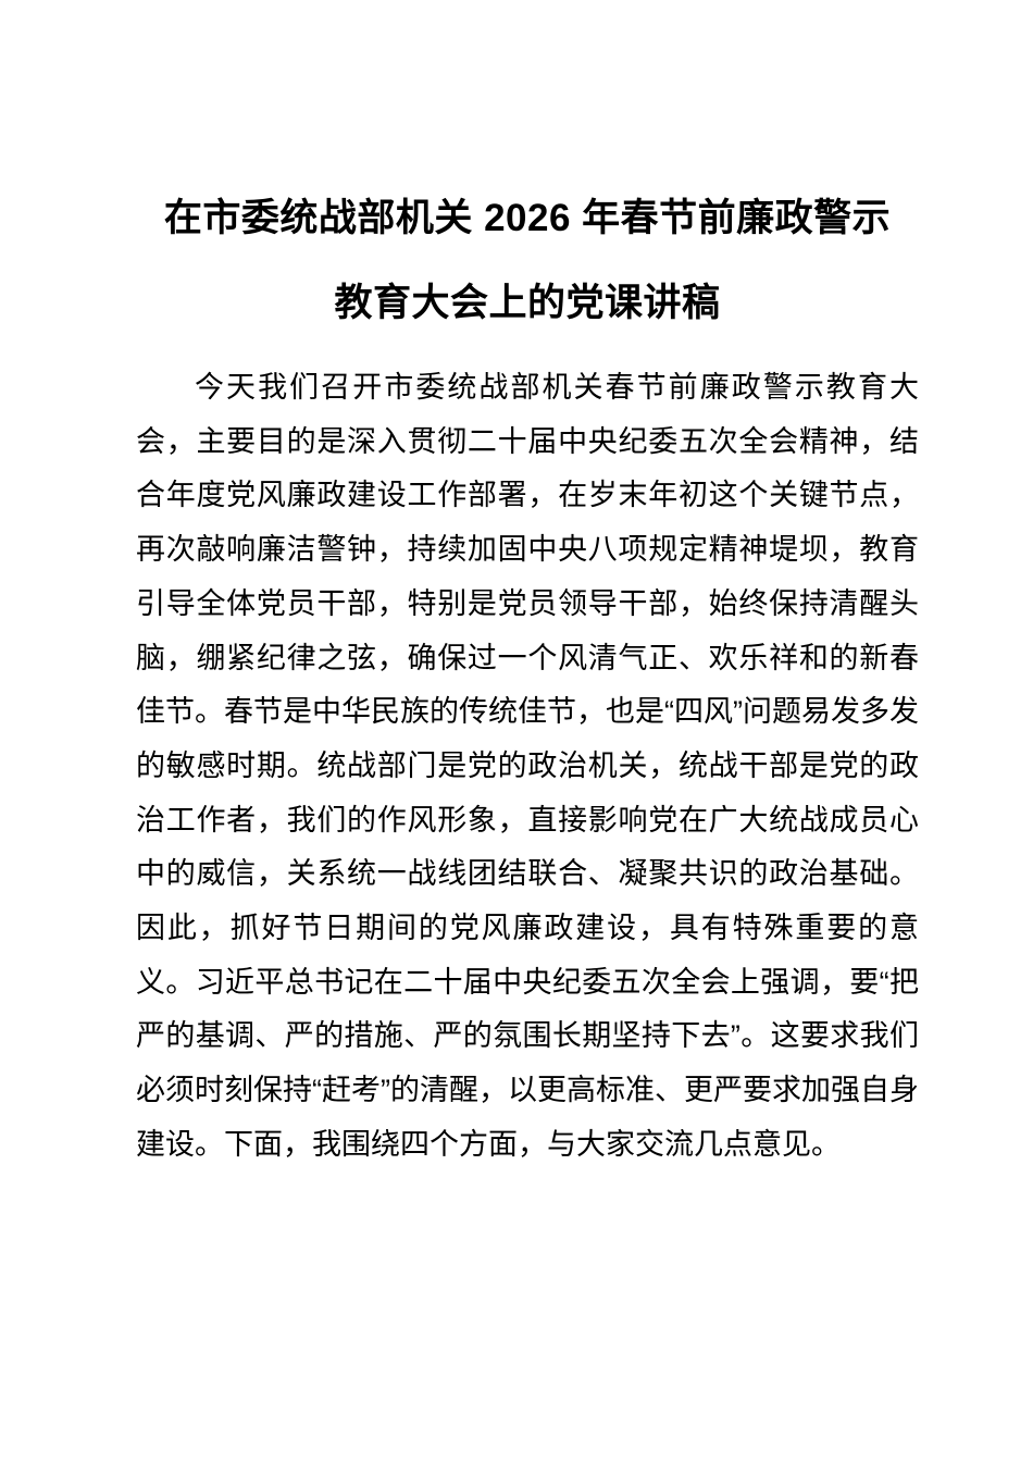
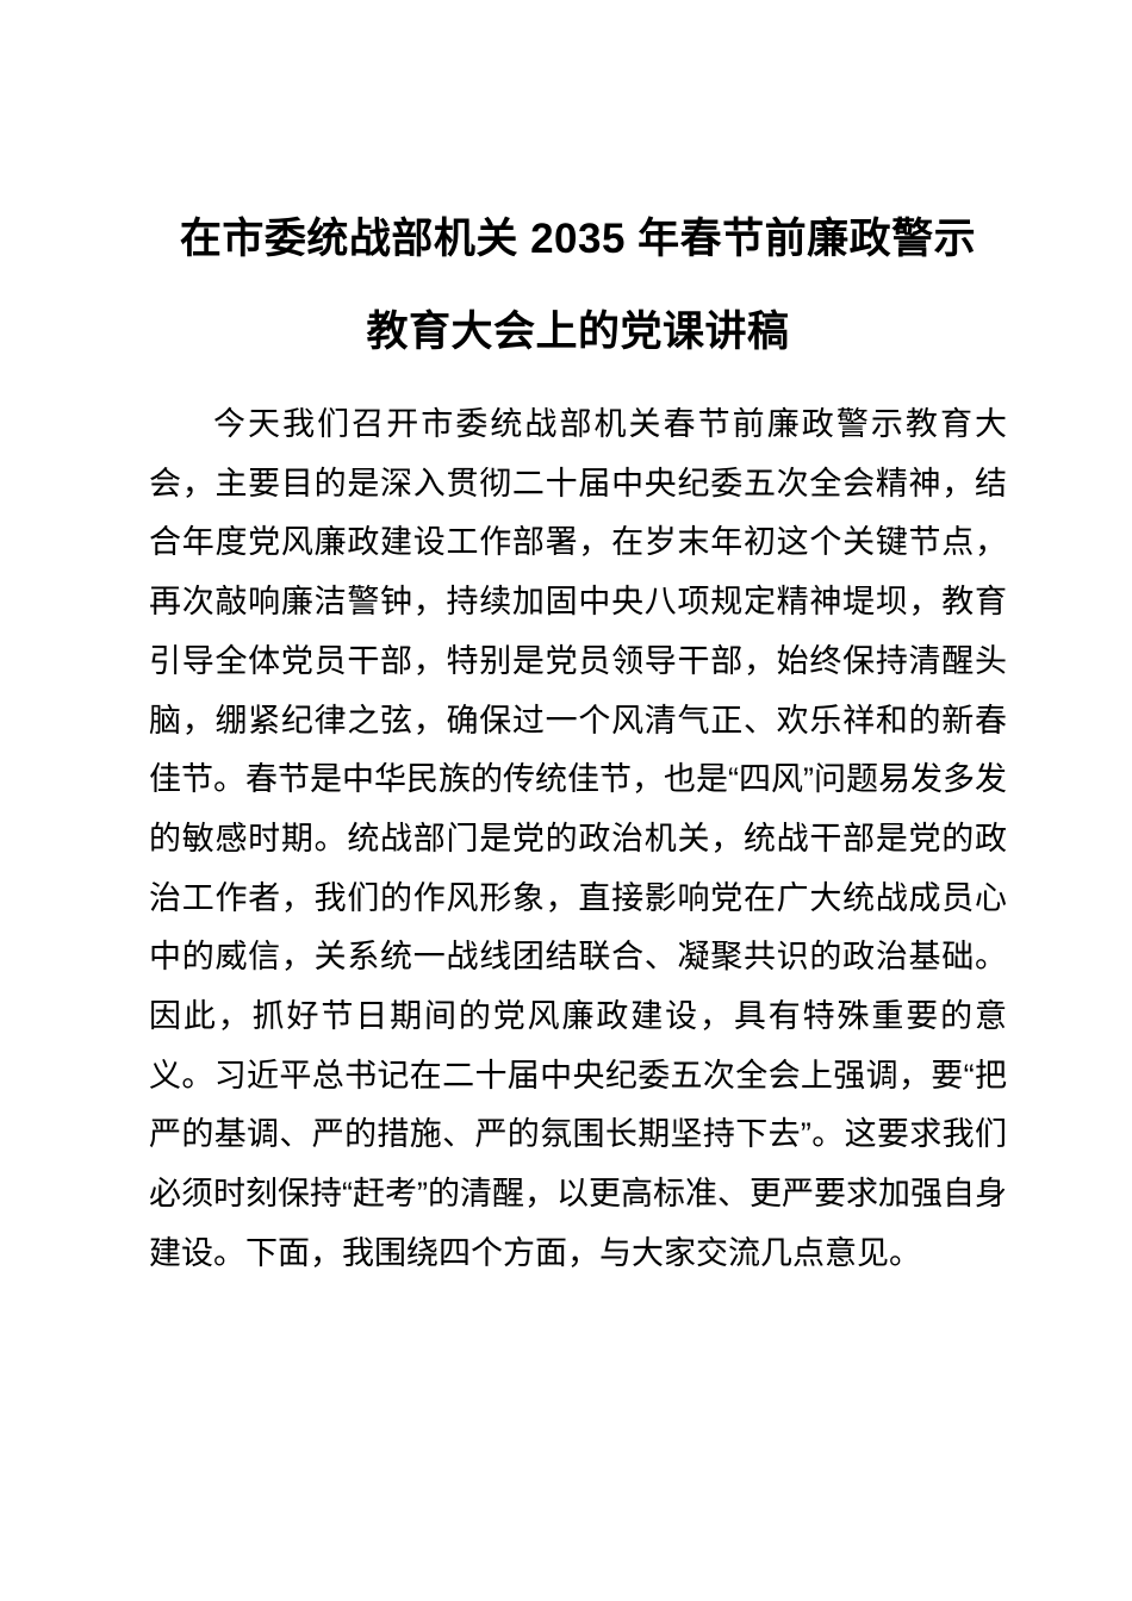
- 在市委统战部机关 2026 年春节前廉政警示
+ 在市委统战部机关 2035 年春节前廉政警示
  教育大会上的党课讲稿
  今天我们召开市委统战部机关春节前廉政警示教育大会，主要目的是深入贯彻二十届中央纪委五次全会精神，结合年度党风廉政建设工作部署，在岁末年初这个关键节点，再次敲响廉洁警钟，持续加固中央八项规定精神堤坝，教育引导全体党员干部，特别是党员领导干部，始终保持清醒头脑，绷紧纪律之弦，确保过一个风清气正、欢乐祥和的新春佳节。春节是中华民族的传统佳节，也是“四风”问题易发多发的敏感时期。统战部门是党的政治机关，统战干部是党的政治工作者，我们的作风形象，直接影响党在广大统战成员心中的威信，关系统一战线团结联合、凝聚共识的政治基础。因此，抓好节日期间的党风廉政建设，具有特殊重要的意义。习近平总书记在二十届中央纪委五次全会上强调，要“把严的基调、严的措施、严的氛围长期坚持下去”。这要求我们必须时刻保持“赶考”的清醒，以更高标准、更严要求加强自身建设。下面，我围绕四个方面，与大家交流几点意见。
